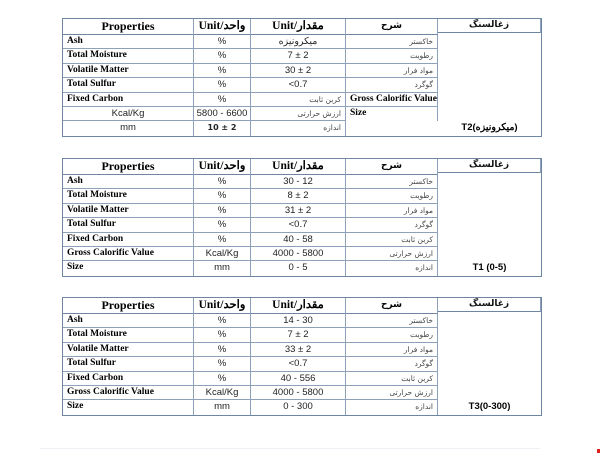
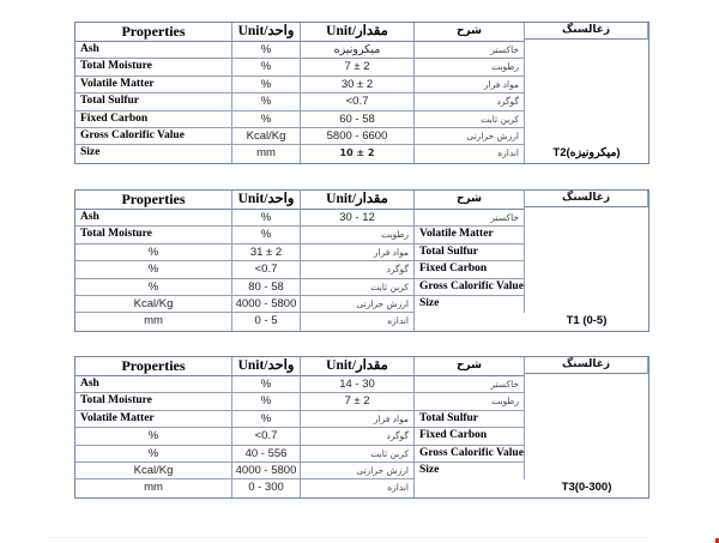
  Properties
  Unit/واحد
  Unit/مقدار
  شرح
  زغالسنگ
  Ash
  %
  میکرونیزه
  خاکستر
  Total Moisture
  %
  7 ± 2
  رطوبت
  Volatile Matter
  %
  30 ± 2
  مواد فرار
  Total Sulfur
  %
  <0.7
  گوگرد
  Fixed Carbon
  %
+ 60 - 58
  کربن ثابت
  Gross Calorific Value
  Kcal/Kg
  5800 - 6600
  ارزش حرارتی
  Size
  mm
  10 ± 2
  اندازه
  T2(میکرونیزه)
  Properties
  Unit/واحد
  Unit/مقدار
  شرح
  زغالسنگ
  Ash
  %
  30 - 12
  خاکستر
  Total Moisture
  %
- 8 ± 2
  رطوبت
  Volatile Matter
  %
  31 ± 2
  مواد فرار
  Total Sulfur
  %
  <0.7
  گوگرد
  Fixed Carbon
  %
- 40 - 58
+ 80 - 58
  کربن ثابت
  Gross Calorific Value
  Kcal/Kg
  4000 - 5800
  ارزش حرارتی
  Size
  mm
  0 - 5
  اندازه
  T1 (0-5)
  Properties
  Unit/واحد
  Unit/مقدار
  شرح
  زغالسنگ
  Ash
  %
  14 - 30
  خاکستر
  Total Moisture
  %
  7 ± 2
  رطوبت
  Volatile Matter
  %
- 33 ± 2
  مواد فرار
  Total Sulfur
  %
  <0.7
  گوگرد
  Fixed Carbon
  %
  40 - 556
  کربن ثابت
  Gross Calorific Value
  Kcal/Kg
  4000 - 5800
  ارزش حرارتی
  Size
  mm
  0 - 300
  اندازه
  T3(0-300)
